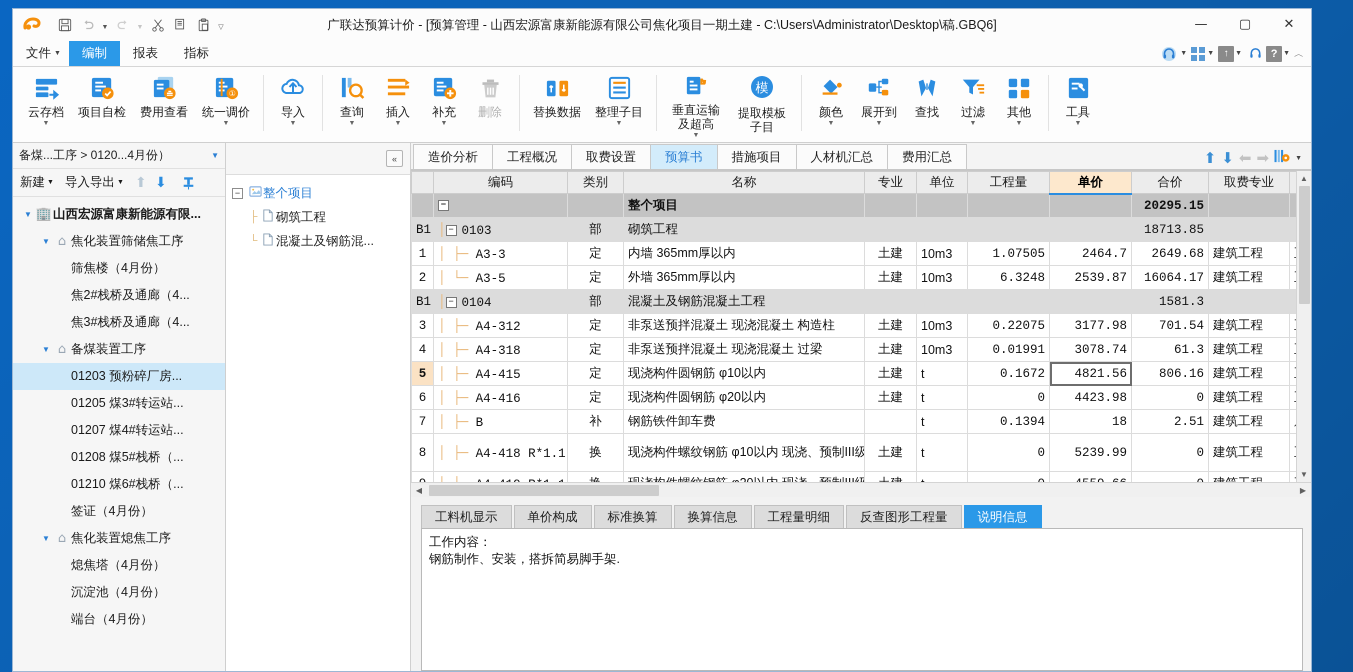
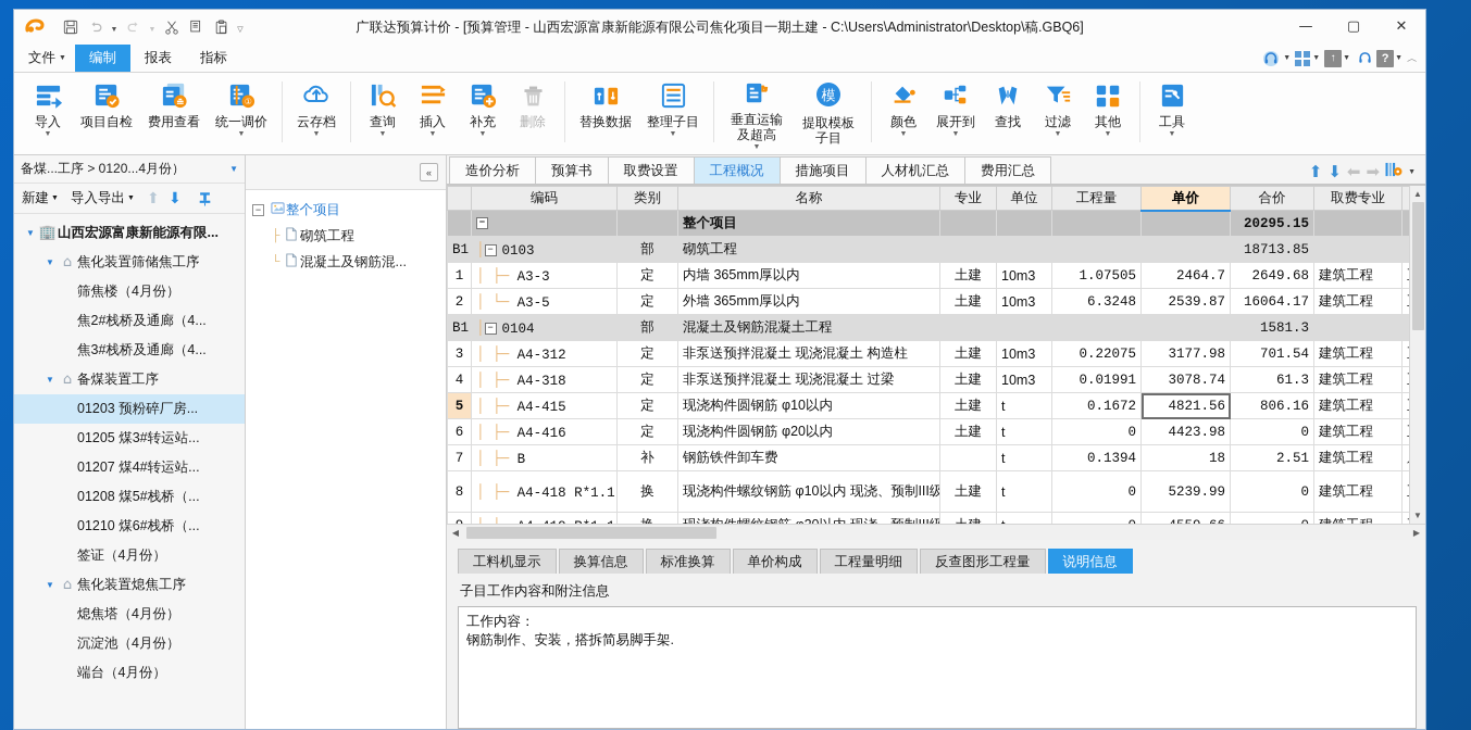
  广联达预算计价 - [预算管理 - 山西宏源富康新能源有限公司焦化项目一期土建 - C:\Users\Administrator\Desktop\稿.GBQ6]
  —
  ▢
  ✕
  文件
  编制
  报表
  指标
  ↑
  ?
  ︿
- 云存档
+ 导入
  项目自检
  费用查看
  ①
  统一调价
- 导入
+ 云存档
  查询
  插入
  补充
  删除
  替换数据
  整理子目
  垂直运输及超高
  模
  提取模板子目
  颜色
  展开到
  查找
  过滤
  其他
  工具
  备煤...工序 > 0120...4月份）
  ▼
  新建
  导入导出
  ⬆
  ⬇
  ▼
  🏢
  山西宏源富康新能源有限...
  ▼
  ⌂
  焦化装置筛储焦工序
  筛焦楼（4月份）
  焦2#栈桥及通廊（4...
  焦3#栈桥及通廊（4...
  ▼
  ⌂
  备煤装置工序
  01203 预粉碎厂房...
  01205 煤3#转运站...
  01207 煤4#转运站...
  01208 煤5#栈桥（...
  01210 煤6#栈桥（...
  签证（4月份）
  ▼
  ⌂
  焦化装置熄焦工序
  熄焦塔（4月份）
  沉淀池（4月份）
  端台（4月份）
  «
  −
  整个项目
  ├
  砌筑工程
  └
  混凝土及钢筋混...
  造价分析
- 工程概况
+ 预算书
  取费设置
- 预算书
+ 工程概况
  措施项目
  人材机汇总
  费用汇总
  ⬆
  ⬇
  ⬅
  ➡
  	编码	类别	名称	专业	单位	工程量	单价	合价	取费专业
  	−		整个项目					20295.15
  B1	│ − 0103	部	砌筑工程					18713.85
  1	│ ├─ A3-3	定	内墙 365mm厚以内	土建	10m3	1.07505	2464.7	2649.68	建筑工程
  2	│ └─ A3-5	定	外墙 365mm厚以内	土建	10m3	6.3248	2539.87	16064.17	建筑工程
  B1	│ − 0104	部	混凝土及钢筋混凝土工程					1581.3
  3	│ ├─ A4-312	定	非泵送预拌混凝土 现浇混凝土 构造柱	土建	10m3	0.22075	3177.98	701.54	建筑工程
  4	│ ├─ A4-318	定	非泵送预拌混凝土 现浇混凝土 过梁	土建	10m3	0.01991	3078.74	61.3	建筑工程
  5	│ ├─ A4-415	定	现浇构件圆钢筋 φ10以内	土建	t	0.1672	4821.56	806.16	建筑工程
  6	│ ├─ A4-416	定	现浇构件圆钢筋 φ20以内	土建	t	0	4423.98	0	建筑工程
  7	│ ├─ B	补	钢筋铁件卸车费		t	0.1394	18	2.51	建筑工程
  8	│ ├─ A4-418 R*1.1	换	现浇构件螺纹钢筋 φ10以内 现浇、预制III级	土建	t	0	5239.99	0	建筑工程
  ▲
  ▼
  ◀
  ▶
  工料机显示
- 单价构成
+ 换算信息
  标准换算
- 换算信息
+ 单价构成
  工程量明细
  反查图形工程量
  说明信息
+ 子目工作内容和附注信息
  工作内容：
  钢筋制作、安装，搭拆简易脚手架.
